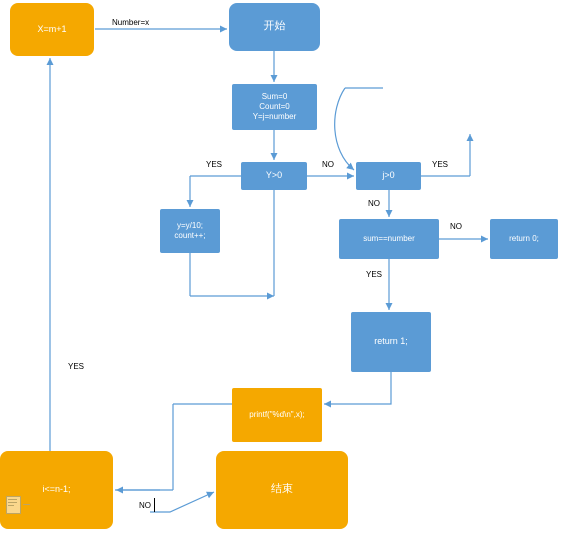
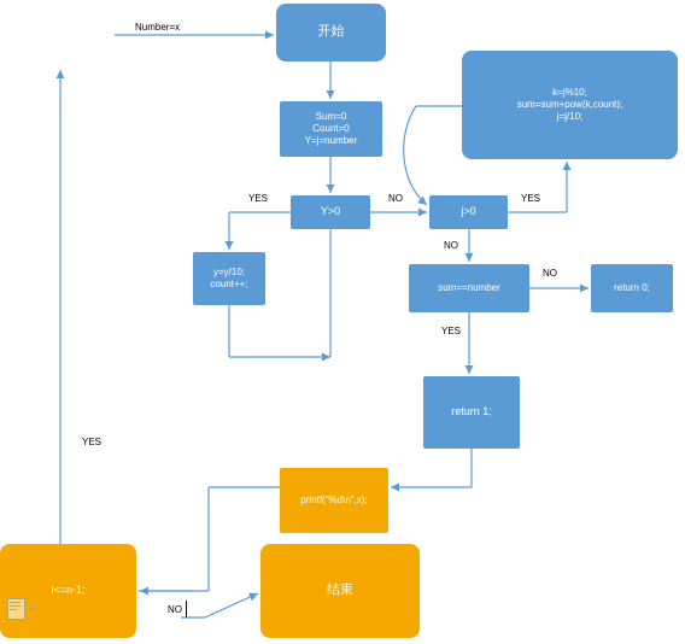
- X=m+1
  开始
  Sum=0
  Count=0
  Y=j=number
+ k=j%10;
+ sum=sum+pow(k,count);
+ j=j/10;
  Y>0
  j>0
  y=y/10;
  count++;
  sum==number
  return 0;
  return 1;
  printf("%d\n",x);
  i<=n-1;
  结束
  Number=x
  YES
  NO
  YES
  NO
  NO
  YES
  YES
  NO
